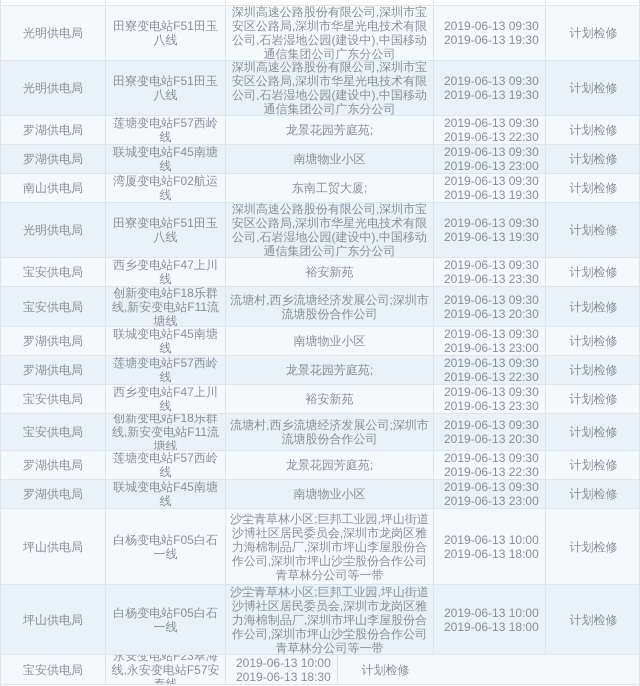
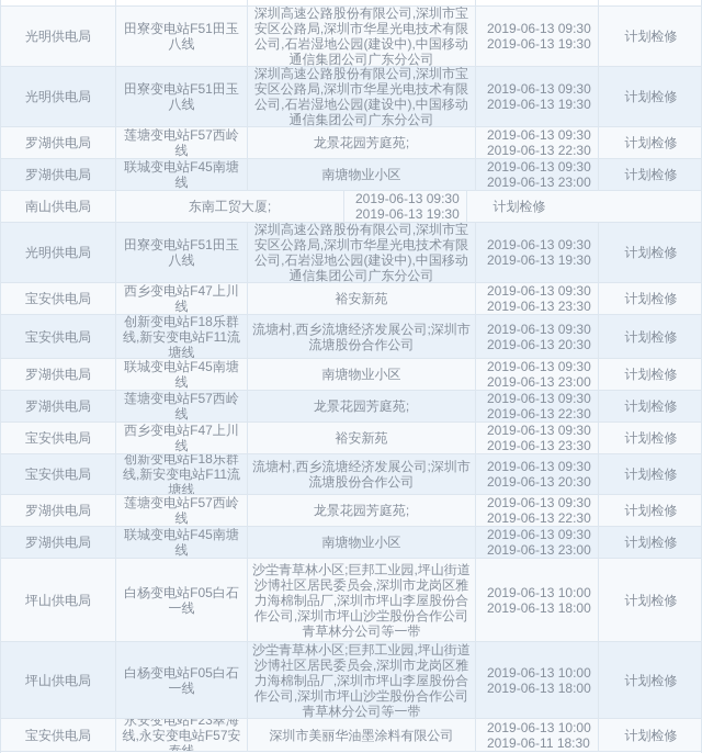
  光明供电局
  田寮变电站F51田玉八线
  深圳高速公路股份有限公司,深圳市宝安区公路局,深圳市华星光电技术有限公司,石岩湿地公园(建设中),中国移动通信集团公司广东分公司
  2019-06-13 09:30
  2019-06-13 19:30
  计划检修
  光明供电局
  田寮变电站F51田玉八线
  深圳高速公路股份有限公司,深圳市宝安区公路局,深圳市华星光电技术有限公司,石岩湿地公园(建设中),中国移动通信集团公司广东分公司
  2019-06-13 09:30
  2019-06-13 19:30
  计划检修
  罗湖供电局
  莲塘变电站F57西岭线
  龙景花园芳庭苑;
  2019-06-13 09:30
  2019-06-13 22:30
  计划检修
  罗湖供电局
  联城变电站F45南塘线
  南塘物业小区
  2019-06-13 09:30
  2019-06-13 23:00
  计划检修
  南山供电局
- 湾厦变电站F02航运线
  东南工贸大厦;
  2019-06-13 09:30
  2019-06-13 19:30
  计划检修
  光明供电局
  田寮变电站F51田玉八线
  深圳高速公路股份有限公司,深圳市宝安区公路局,深圳市华星光电技术有限公司,石岩湿地公园(建设中),中国移动通信集团公司广东分公司
  2019-06-13 09:30
  2019-06-13 19:30
  计划检修
  宝安供电局
  西乡变电站F47上川线
  裕安新苑
  2019-06-13 09:30
  2019-06-13 23:30
  计划检修
  宝安供电局
  创新变电站F18乐群线,新安变电站F11流塘线
  流塘村,西乡流塘经济发展公司;深圳市流塘股份合作公司
  2019-06-13 09:30
  2019-06-13 20:30
  计划检修
  罗湖供电局
  联城变电站F45南塘线
  南塘物业小区
  2019-06-13 09:30
  2019-06-13 23:00
  计划检修
  罗湖供电局
  莲塘变电站F57西岭线
  龙景花园芳庭苑;
  2019-06-13 09:30
  2019-06-13 22:30
  计划检修
  宝安供电局
  西乡变电站F47上川线
  裕安新苑
  2019-06-13 09:30
  2019-06-13 23:30
  计划检修
  宝安供电局
  创新变电站F18乐群线,新安变电站F11流塘线
  流塘村,西乡流塘经济发展公司;深圳市流塘股份合作公司
  2019-06-13 09:30
  2019-06-13 20:30
  计划检修
  罗湖供电局
  莲塘变电站F57西岭线
  龙景花园芳庭苑;
  2019-06-13 09:30
  2019-06-13 22:30
  计划检修
  罗湖供电局
  联城变电站F45南塘线
  南塘物业小区
  2019-06-13 09:30
  2019-06-13 23:00
  计划检修
  坪山供电局
  白杨变电站F05白石一线
  沙坣青草林小区;巨邦工业园,坪山街道沙博社区居民委员会,深圳市龙岗区雅力海棉制品厂,深圳市坪山李屋股份合作公司,深圳市坪山沙坣股份合作公司青草林分公司等一带
  2019-06-13 10:00
  2019-06-13 18:00
  计划检修
  坪山供电局
  白杨变电站F05白石一线
  沙坣青草林小区;巨邦工业园,坪山街道沙博社区居民委员会,深圳市龙岗区雅力海棉制品厂,深圳市坪山李屋股份合作公司,深圳市坪山沙坣股份合作公司青草林分公司等一带
  2019-06-13 10:00
  2019-06-13 18:00
  计划检修
  宝安供电局
  永安变电站F23翠海线,永安变电站F57安泰线
+ 深圳市美丽华油墨涂料有限公司
  2019-06-13 10:00
- 2019-06-13 18:30
+ 2019-06-11 18:30
  计划检修
